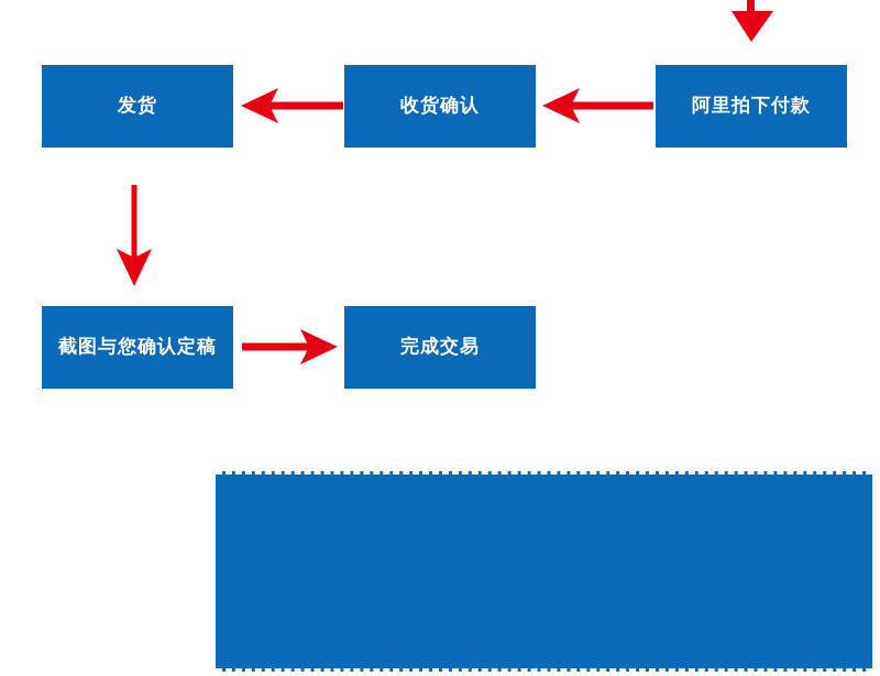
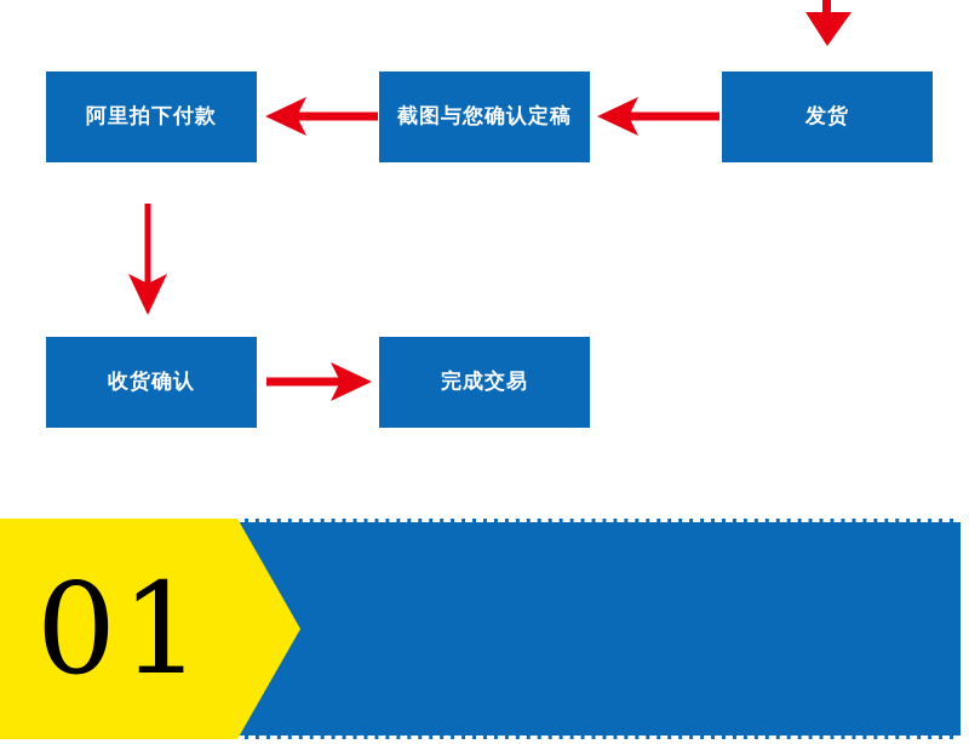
- 发货
+ 阿里拍下付款
- 收货确认
+ 截图与您确认定稿
- 阿里拍下付款
+ 发货
- 截图与您确认定稿
+ 收货确认
  完成交易
+ 01
